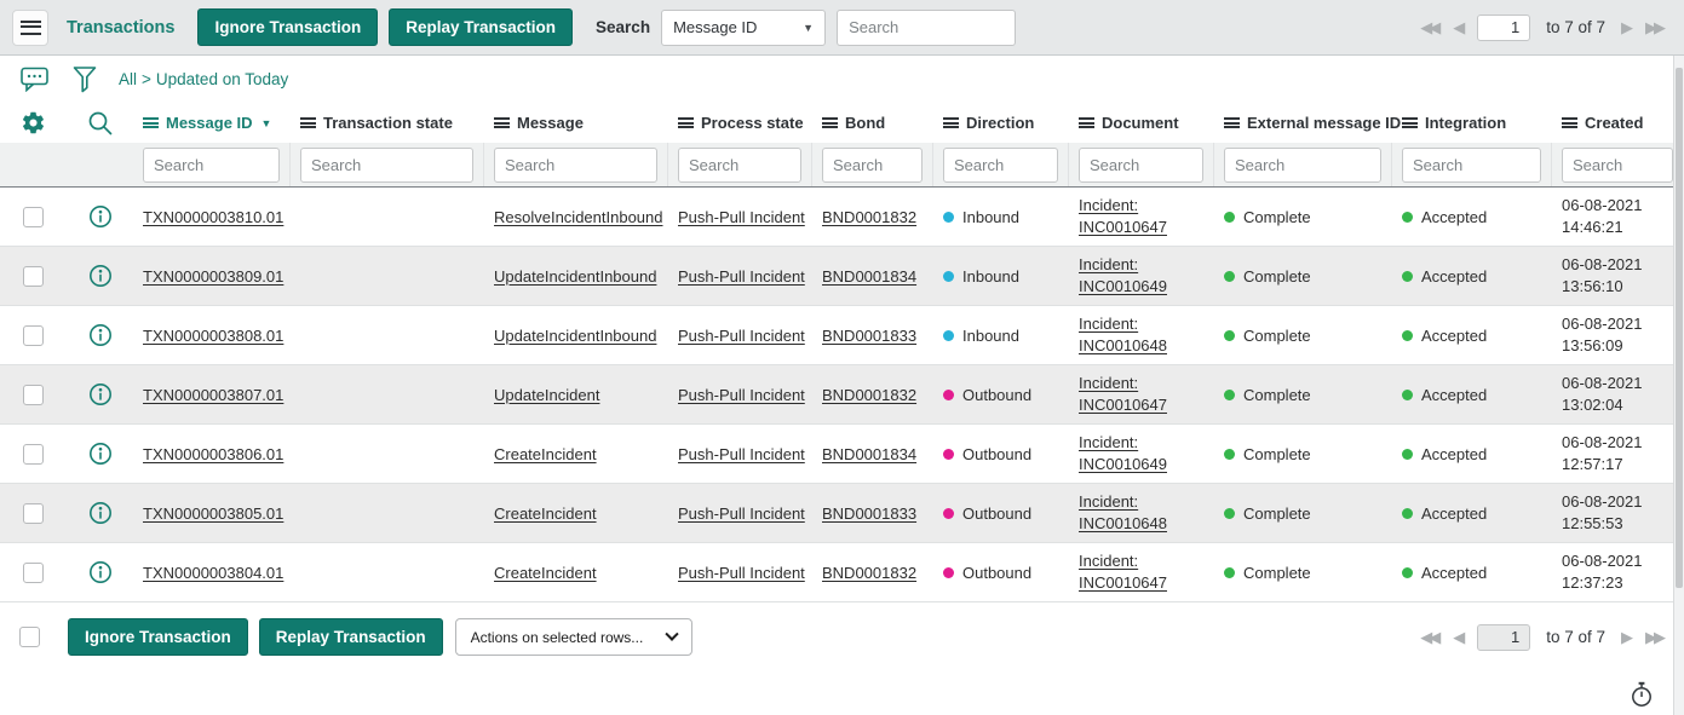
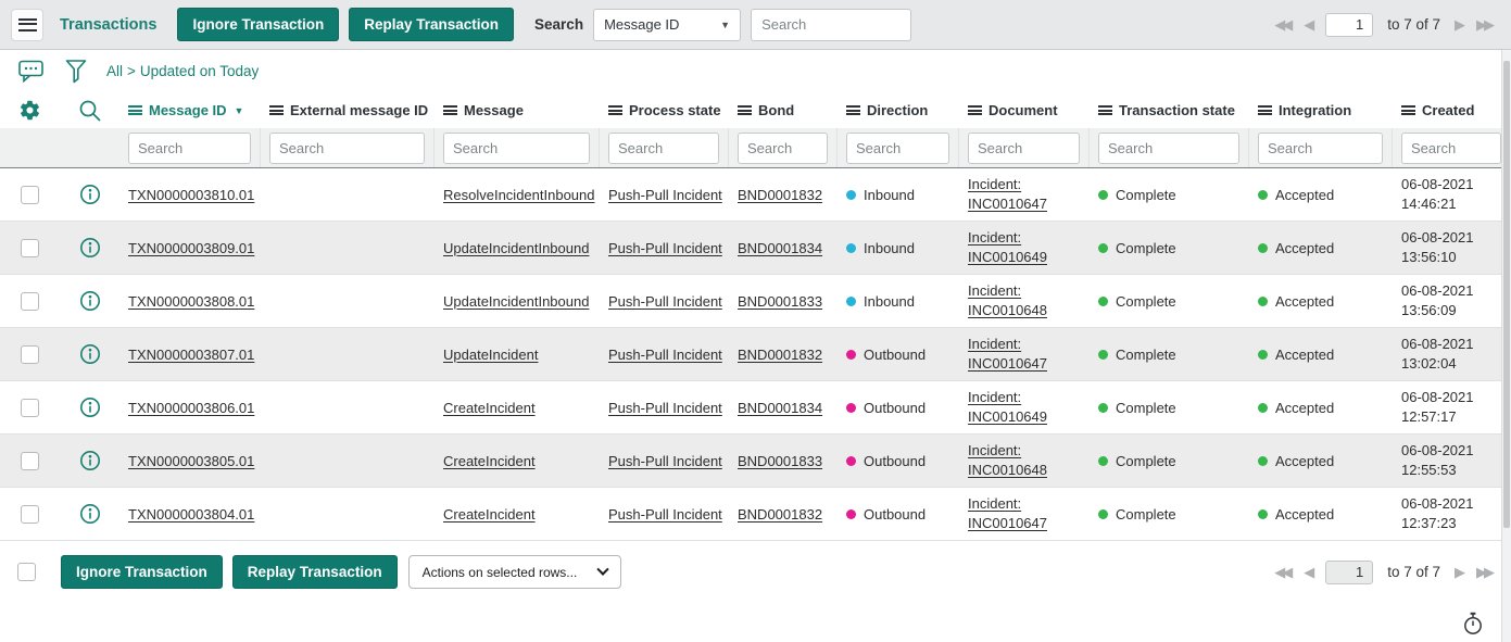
  Transactions
  Ignore Transaction
  Replay Transaction
  Search
  Message ID
  ▼
  Search
  ◀◀
  ◀
  1
  to 7 of 7
  ▶
  ▶▶
  All
  >
  Updated on Today
  Message ID
  ▼
- Transaction state
+ External message ID
  Message
  Process state
  Bond
  Direction
  Document
- External message ID
+ Transaction state
  Integration
  Created
  Search
  Search
  Search
  Search
  Search
  Search
  Search
  Search
  Search
  Search
  TXN0000003810.01
  ResolveIncidentInbound
  Push-Pull Incident
  BND0001832
  Inbound
  Incident:
  INC0010647
  Complete
  Accepted
  06-08-2021
  14:46:21
  TXN0000003809.01
  UpdateIncidentInbound
  Push-Pull Incident
  BND0001834
  Inbound
  Incident:
  INC0010649
  Complete
  Accepted
  06-08-2021
  13:56:10
  TXN0000003808.01
  UpdateIncidentInbound
  Push-Pull Incident
  BND0001833
  Inbound
  Incident:
  INC0010648
  Complete
  Accepted
  06-08-2021
  13:56:09
  TXN0000003807.01
  UpdateIncident
  Push-Pull Incident
  BND0001832
  Outbound
  Incident:
  INC0010647
  Complete
  Accepted
  06-08-2021
  13:02:04
  TXN0000003806.01
  CreateIncident
  Push-Pull Incident
  BND0001834
  Outbound
  Incident:
  INC0010649
  Complete
  Accepted
  06-08-2021
  12:57:17
  TXN0000003805.01
  CreateIncident
  Push-Pull Incident
  BND0001833
  Outbound
  Incident:
  INC0010648
  Complete
  Accepted
  06-08-2021
  12:55:53
  TXN0000003804.01
  CreateIncident
  Push-Pull Incident
  BND0001832
  Outbound
  Incident:
  INC0010647
  Complete
  Accepted
  06-08-2021
  12:37:23
  Ignore Transaction
  Replay Transaction
  Actions on selected rows...
  ◀◀
  ◀
  1
  to 7 of 7
  ▶
  ▶▶
